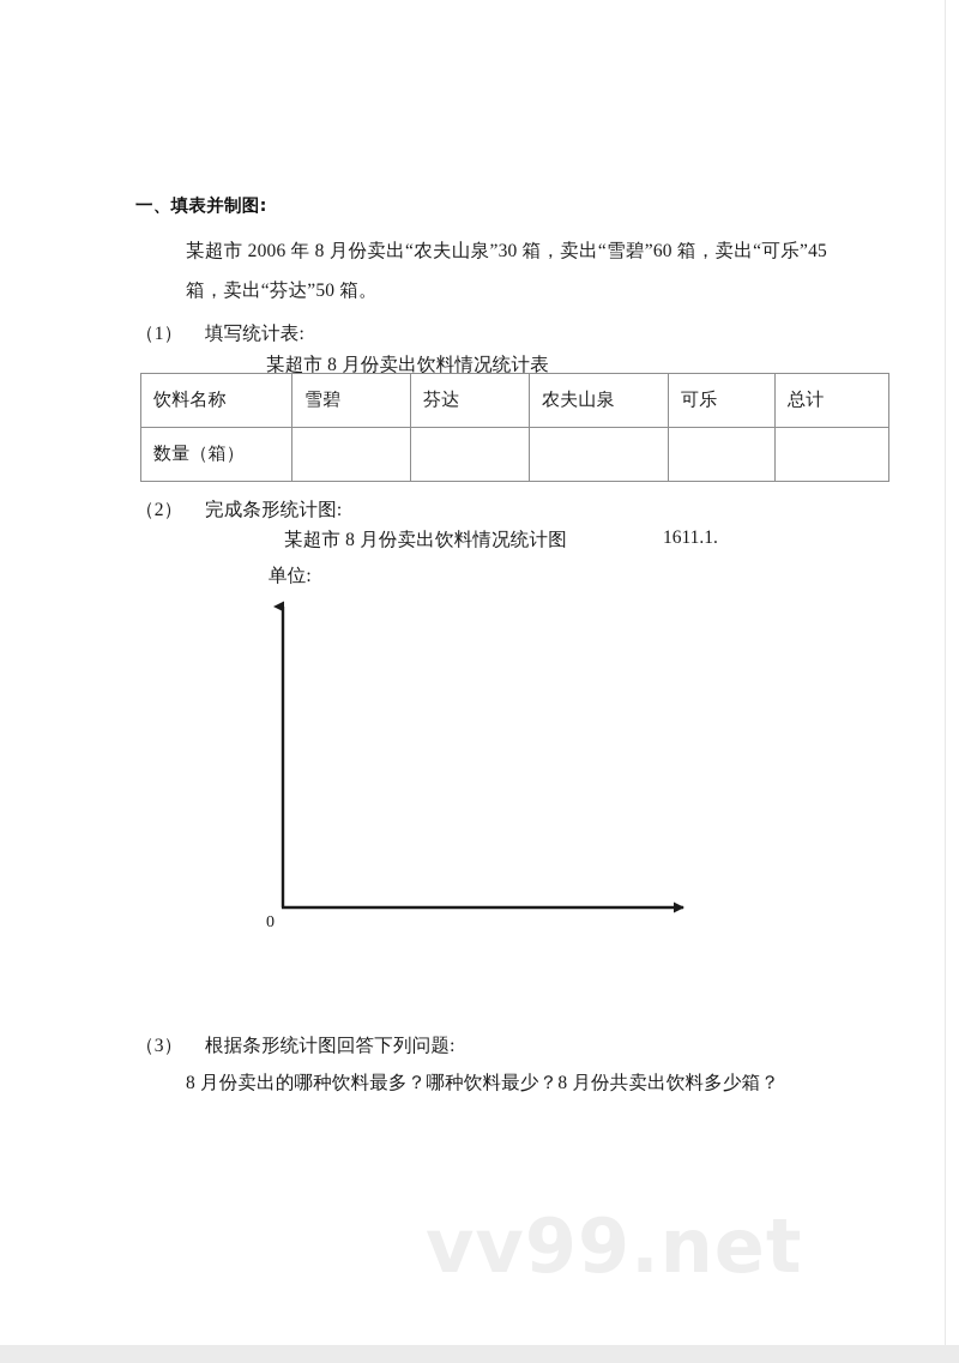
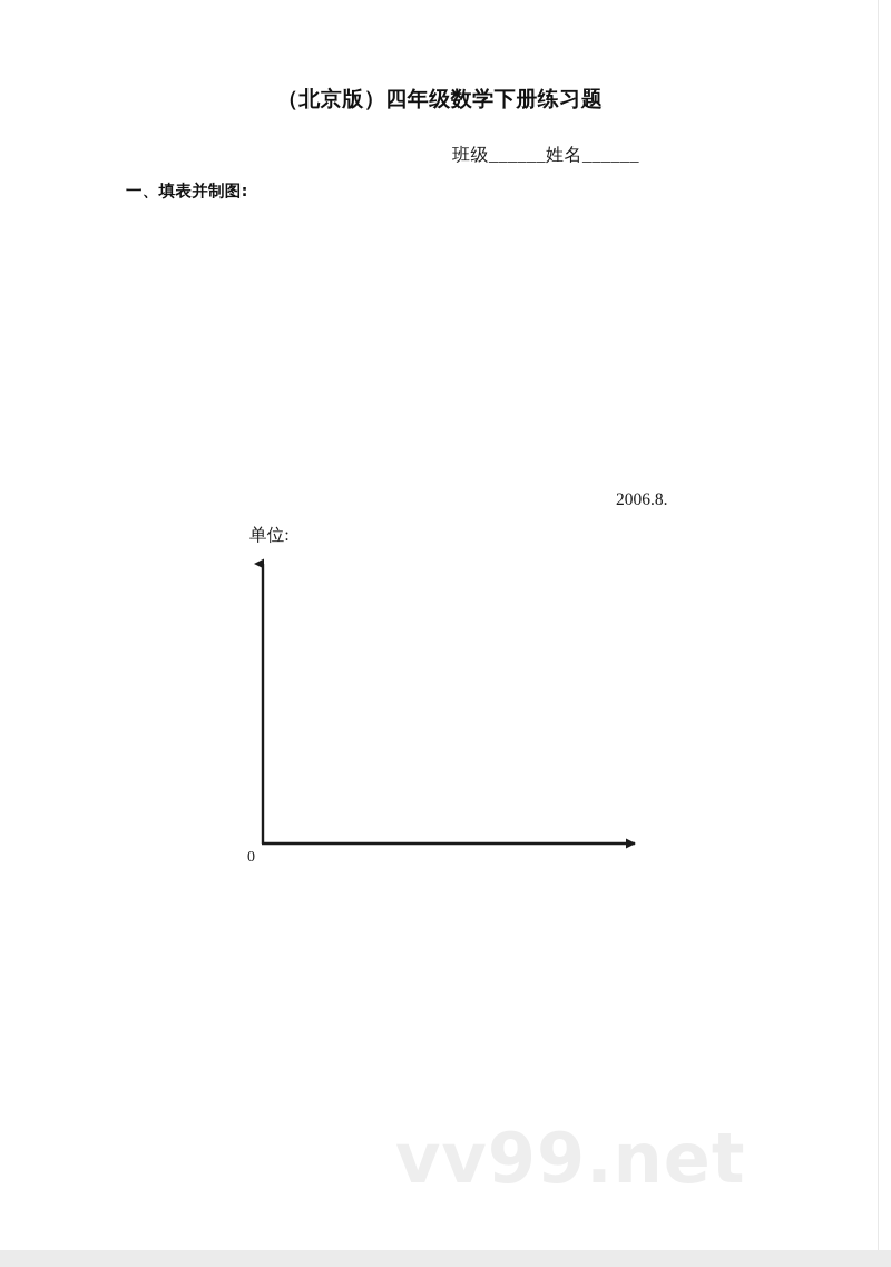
+ （北京版）四年级数学下册练习题
+ 班级______姓名______
  一、填表并制图:
- 某超市 2006 年 8 月份卖出“农夫山泉”30 箱，卖出“雪碧”60 箱，卖出“可乐”45 箱，卖出“芬达”50 箱。
- （1） 填写统计表:
- 某超市 8 月份卖出饮料情况统计表
- 饮料名称	雪碧	芬达	农夫山泉	可乐	总计
- 数量（箱）
- （2） 完成条形统计图:
- 某超市 8 月份卖出饮料情况统计图
- 1611.1.
+ 2006.8.
  单位:
  0
- （3） 根据条形统计图回答下列问题:
- 8 月份卖出的哪种饮料最多？哪种饮料最少？8 月份共卖出饮料多少箱？
